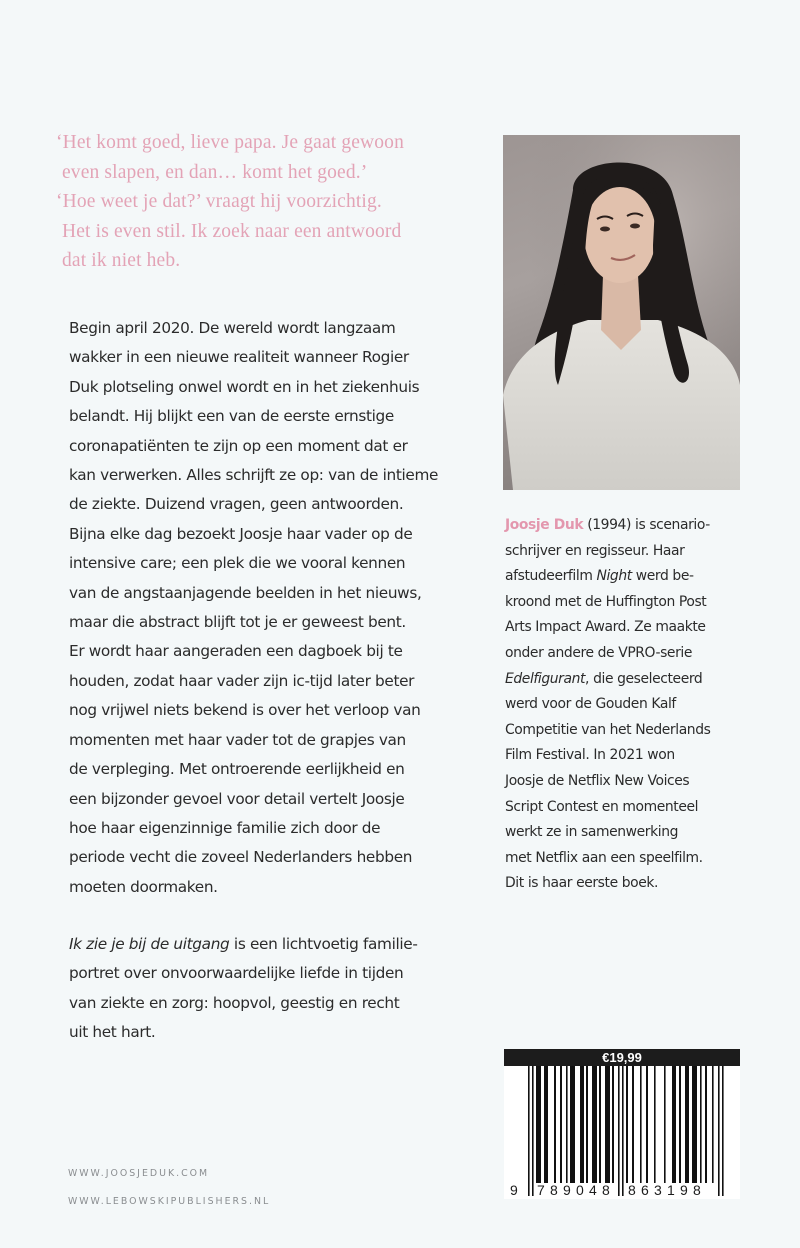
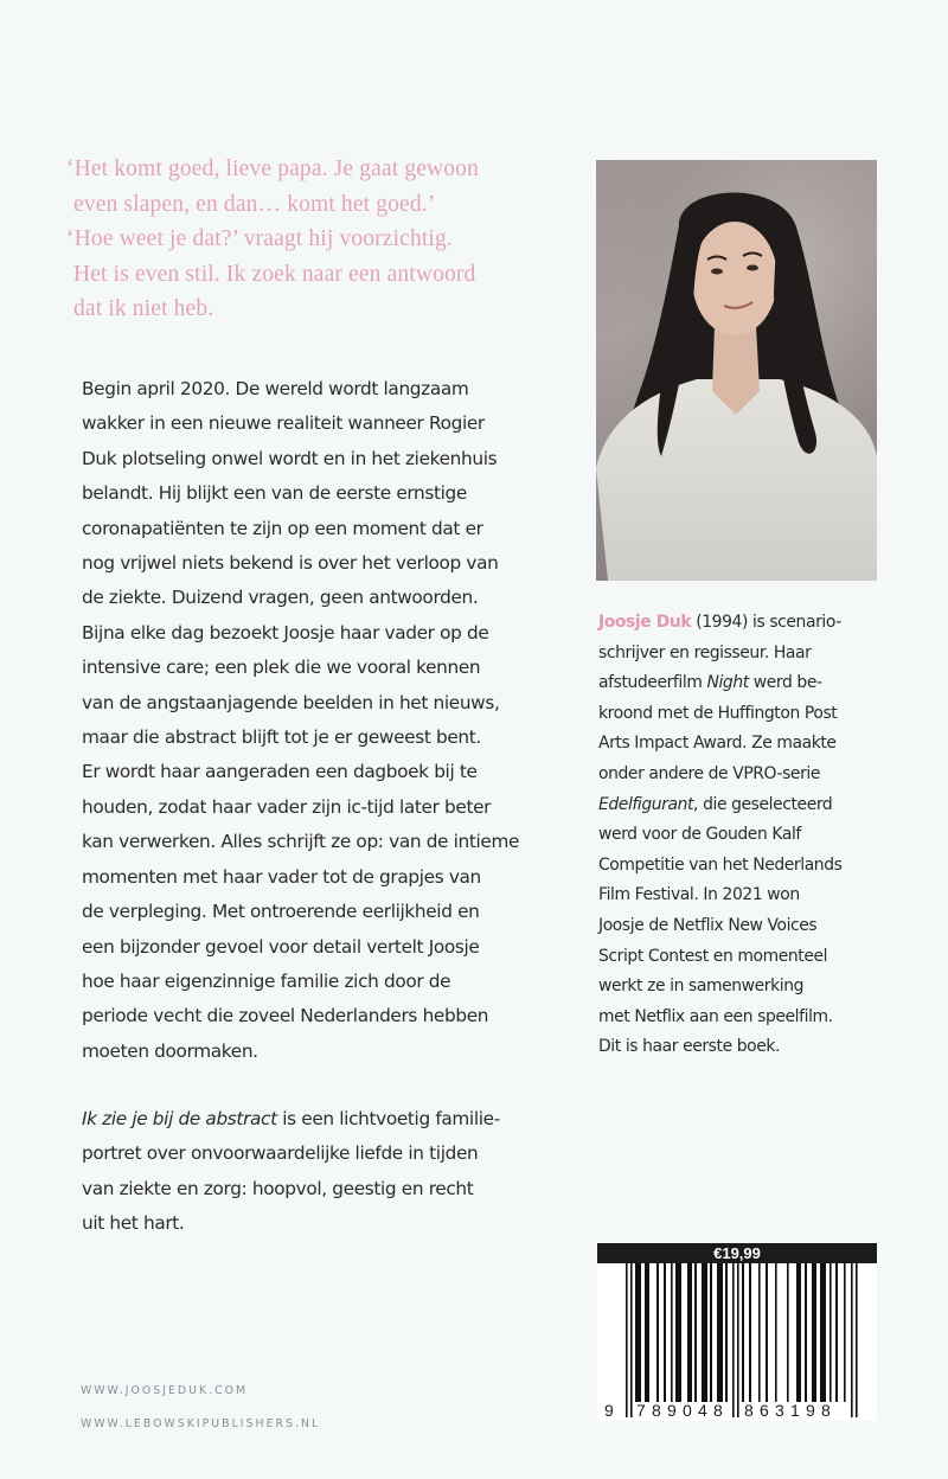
  ‘Het komt goed, lieve papa. Je gaat gewoon
  even slapen, en dan… komt het goed.’
  ‘Hoe weet je dat?’ vraagt hij voorzichtig.
  Het is even stil. Ik zoek naar een antwoord
  dat ik niet heb.
  Begin april 2020. De wereld wordt langzaam
  wakker in een nieuwe realiteit wanneer Rogier
  Duk plotseling onwel wordt en in het ziekenhuis
  belandt. Hij blijkt een van de eerste ernstige
  coronapatiënten te zijn op een moment dat er
- kan verwerken. Alles schrijft ze op: van de intieme
+ nog vrijwel niets bekend is over het verloop van
  de ziekte. Duizend vragen, geen antwoorden.
  Bijna elke dag bezoekt Joosje haar vader op de
  intensive care; een plek die we vooral kennen
  van de angstaanjagende beelden in het nieuws,
  maar die abstract blijft tot je er geweest bent.
  Er wordt haar aangeraden een dagboek bij te
  houden, zodat haar vader zijn ic-tijd later beter
- nog vrijwel niets bekend is over het verloop van
+ kan verwerken. Alles schrijft ze op: van de intieme
  momenten met haar vader tot de grapjes van
  de verpleging. Met ontroerende eerlijkheid en
  een bijzonder gevoel voor detail vertelt Joosje
  hoe haar eigenzinnige familie zich door de
  periode vecht die zoveel Nederlanders hebben
  moeten doormaken.
- Ik zie je bij de uitgang is een lichtvoetig familie-
+ Ik zie je bij de abstract is een lichtvoetig familie-
  portret over onvoorwaardelijke liefde in tijden
  van ziekte en zorg: hoopvol, geestig en recht
  uit het hart.
  WWW.JOOSJEDUK.COM
  WWW.LEBOWSKIPUBLISHERS.NL
  Joosje Duk (1994) is scenario-
  schrijver en regisseur. Haar
  afstudeerfilm Night werd be-
  kroond met de Huffington Post
  Arts Impact Award. Ze maakte
  onder andere de VPRO-serie
  Edelfigurant, die geselecteerd
  werd voor de Gouden Kalf
  Competitie van het Nederlands
  Film Festival. In 2021 won
  Joosje de Netflix New Voices
  Script Contest en momenteel
  werkt ze in samenwerking
  met Netflix aan een speelfilm.
  Dit is haar eerste boek.
  €19,99
  9
  7
  8
  9
  0
  4
  8
  8
  6
  3
  1
  9
  8
